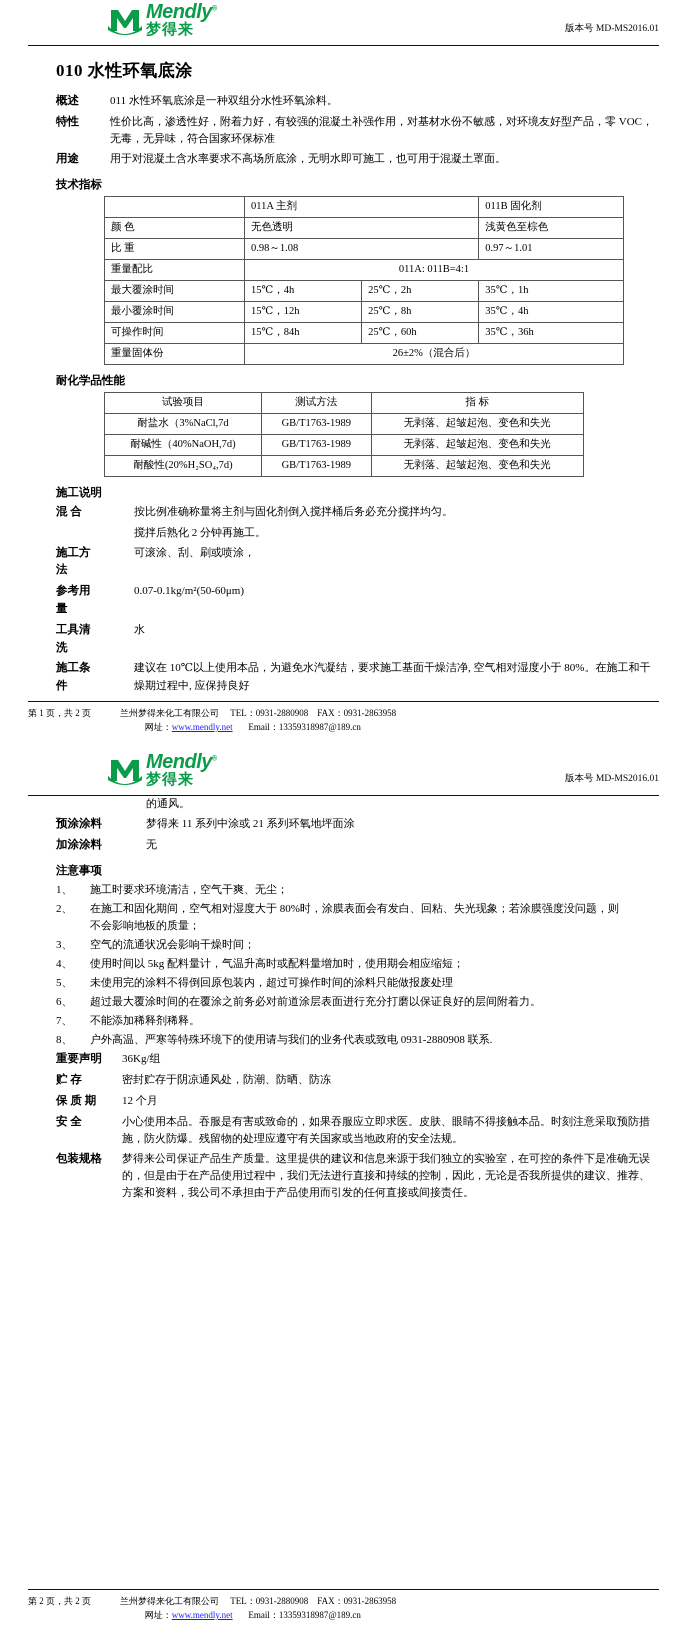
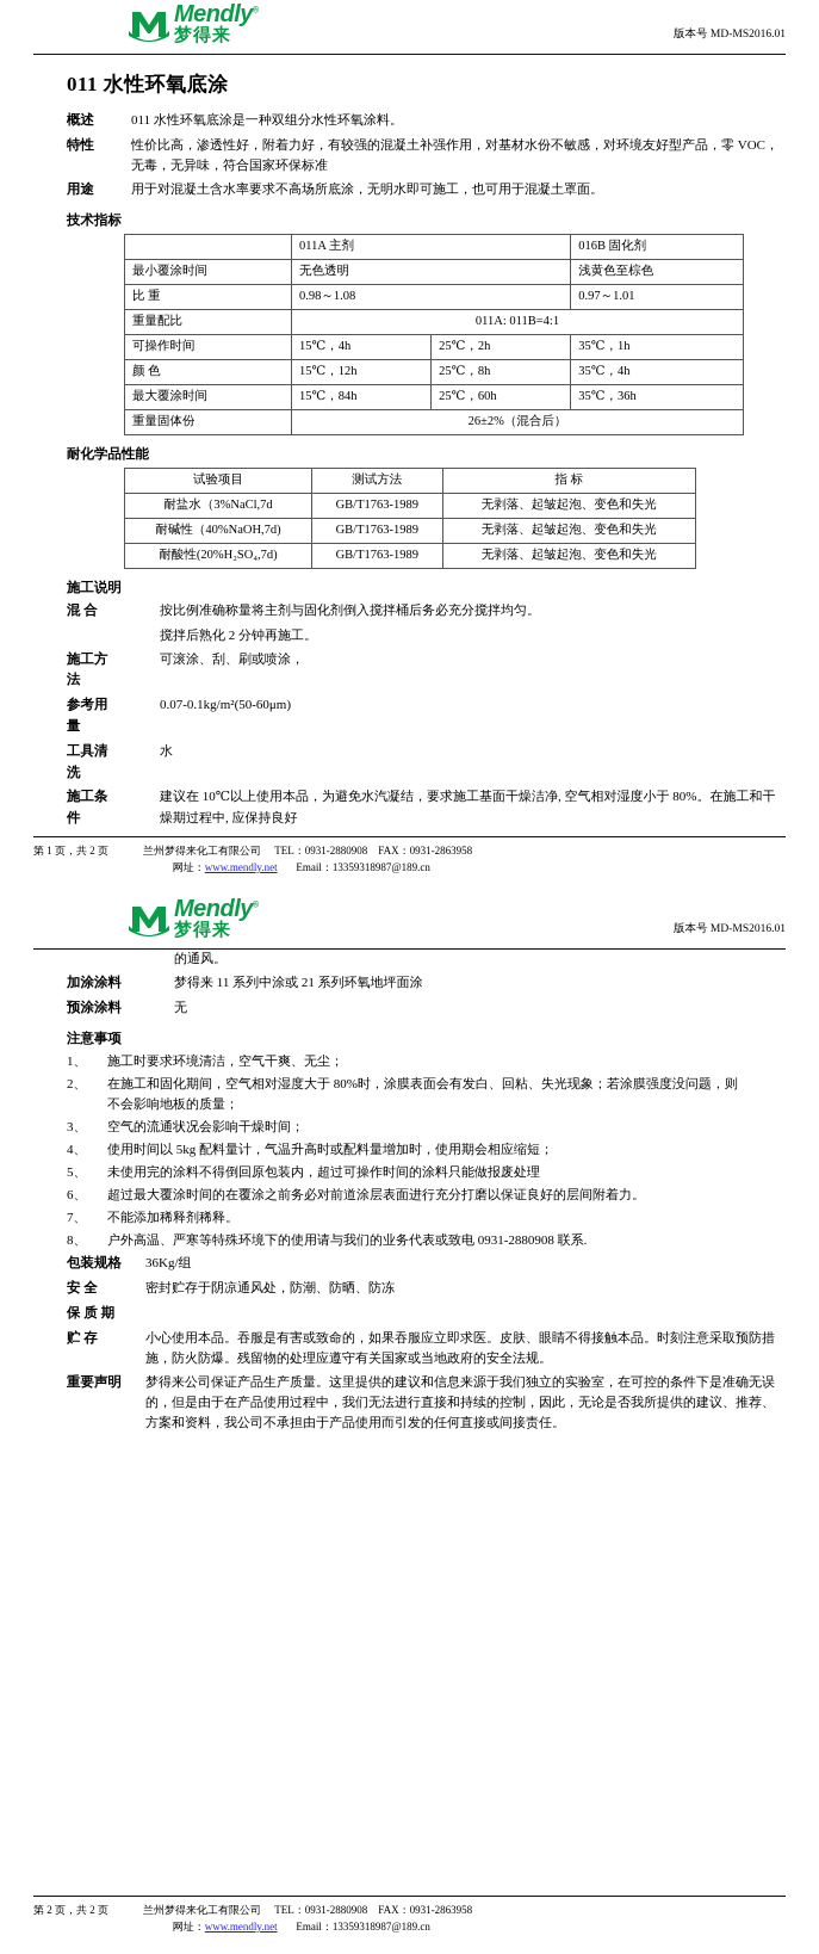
  Mendly
  梦得来
  版本号 MD-MS2016.01
- 010 水性环氧底涂
+ 011 水性环氧底涂
  概述
  011 水性环氧底涂是一种双组分水性环氧涂料。
  特性
  性价比高，渗透性好，附着力好，有较强的混凝土补强作用，对基材水份不敏感，对环境友好型产品，零 VOC，无毒，无异味，符合国家环保标准
  用途
  用于对混凝土含水率要求不高场所底涂，无明水即可施工，也可用于混凝土罩面。
  技术指标
- 	011A 主剂	011B 固化剂
+ 	011A 主剂	016B 固化剂
- 颜 色	无色透明	浅黄色至棕色
+ 最小覆涂时间	无色透明	浅黄色至棕色
  比 重	0.98～1.08	0.97～1.01
  重量配比	011A: 011B=4:1
- 最大覆涂时间	15℃，4h	25℃，2h	35℃，1h
+ 可操作时间	15℃，4h	25℃，2h	35℃，1h
- 最小覆涂时间	15℃，12h	25℃，8h	35℃，4h
+ 颜 色	15℃，12h	25℃，8h	35℃，4h
- 可操作时间	15℃，84h	25℃，60h	35℃，36h
+ 最大覆涂时间	15℃，84h	25℃，60h	35℃，36h
  重量固体份	26±2%（混合后）
  耐化学品性能
  试验项目	测试方法	指 标
  耐盐水（3%NaCl,7d	GB/T1763-1989	无剥落、起皱起泡、变色和失光
  耐碱性（40%NaOH,7d)	GB/T1763-1989	无剥落、起皱起泡、变色和失光
  耐酸性(20%H₂SO₄,7d)	GB/T1763-1989	无剥落、起皱起泡、变色和失光
  施工说明
  混 合
  按比例准确称量将主剂与固化剂倒入搅拌桶后务必充分搅拌均匀。
  搅拌后熟化 2 分钟再施工。
  施工方法
  可滚涂、刮、刷或喷涂，
  参考用量
  0.07-0.1kg/m²(50-60μm)
  工具清洗
  水
  施工条件
  建议在 10℃以上使用本品，为避免水汽凝结，要求施工基面干燥洁净, 空气相对湿度小于 80%。在施工和干燥期过程中, 应保持良好
  第 1 页，共 2 页
  兰州梦得来化工有限公司 TEL：0931-2880908 FAX：0931-2863958
  网址：www.mendly.net Email：13359318987@189.cn
  Mendly
  梦得来
  版本号 MD-MS2016.01
  的通风。
- 预涂涂料
+ 加涂涂料
  梦得来 11 系列中涂或 21 系列环氧地坪面涂
- 加涂涂料
+ 预涂涂料
  无
  注意事项
  1、
  施工时要求环境清洁，空气干爽、无尘；
  2、
  在施工和固化期间，空气相对湿度大于 80%时，涂膜表面会有发白、回粘、失光现象；若涂膜强度没问题，则不会影响地板的质量；
  3、
  空气的流通状况会影响干燥时间；
  4、
  使用时间以 5kg 配料量计，气温升高时或配料量增加时，使用期会相应缩短；
  5、
  未使用完的涂料不得倒回原包装内，超过可操作时间的涂料只能做报废处理
  6、
  超过最大覆涂时间的在覆涂之前务必对前道涂层表面进行充分打磨以保证良好的层间附着力。
  7、
  不能添加稀释剂稀释。
  8、
  户外高温、严寒等特殊环境下的使用请与我们的业务代表或致电 0931-2880908 联系.
- 重要声明
+ 包装规格
  36Kg/组
- 贮 存
+ 安 全
  密封贮存于阴凉通风处，防潮、防晒、防冻
  保 质 期
- 12 个月
- 安 全
+ 贮 存
  小心使用本品。吞服是有害或致命的，如果吞服应立即求医。皮肤、眼睛不得接触本品。时刻注意采取预防措施，防火防爆。残留物的处理应遵守有关国家或当地政府的安全法规。
- 包装规格
+ 重要声明
  梦得来公司保证产品生产质量。这里提供的建议和信息来源于我们独立的实验室，在可控的条件下是准确无误的，但是由于在产品使用过程中，我们无法进行直接和持续的控制，因此，无论是否我所提供的建议、推荐、方案和资料，我公司不承担由于产品使用而引发的任何直接或间接责任。
  第 2 页，共 2 页
  兰州梦得来化工有限公司 TEL：0931-2880908 FAX：0931-2863958
  网址：www.mendly.net Email：13359318987@189.cn
